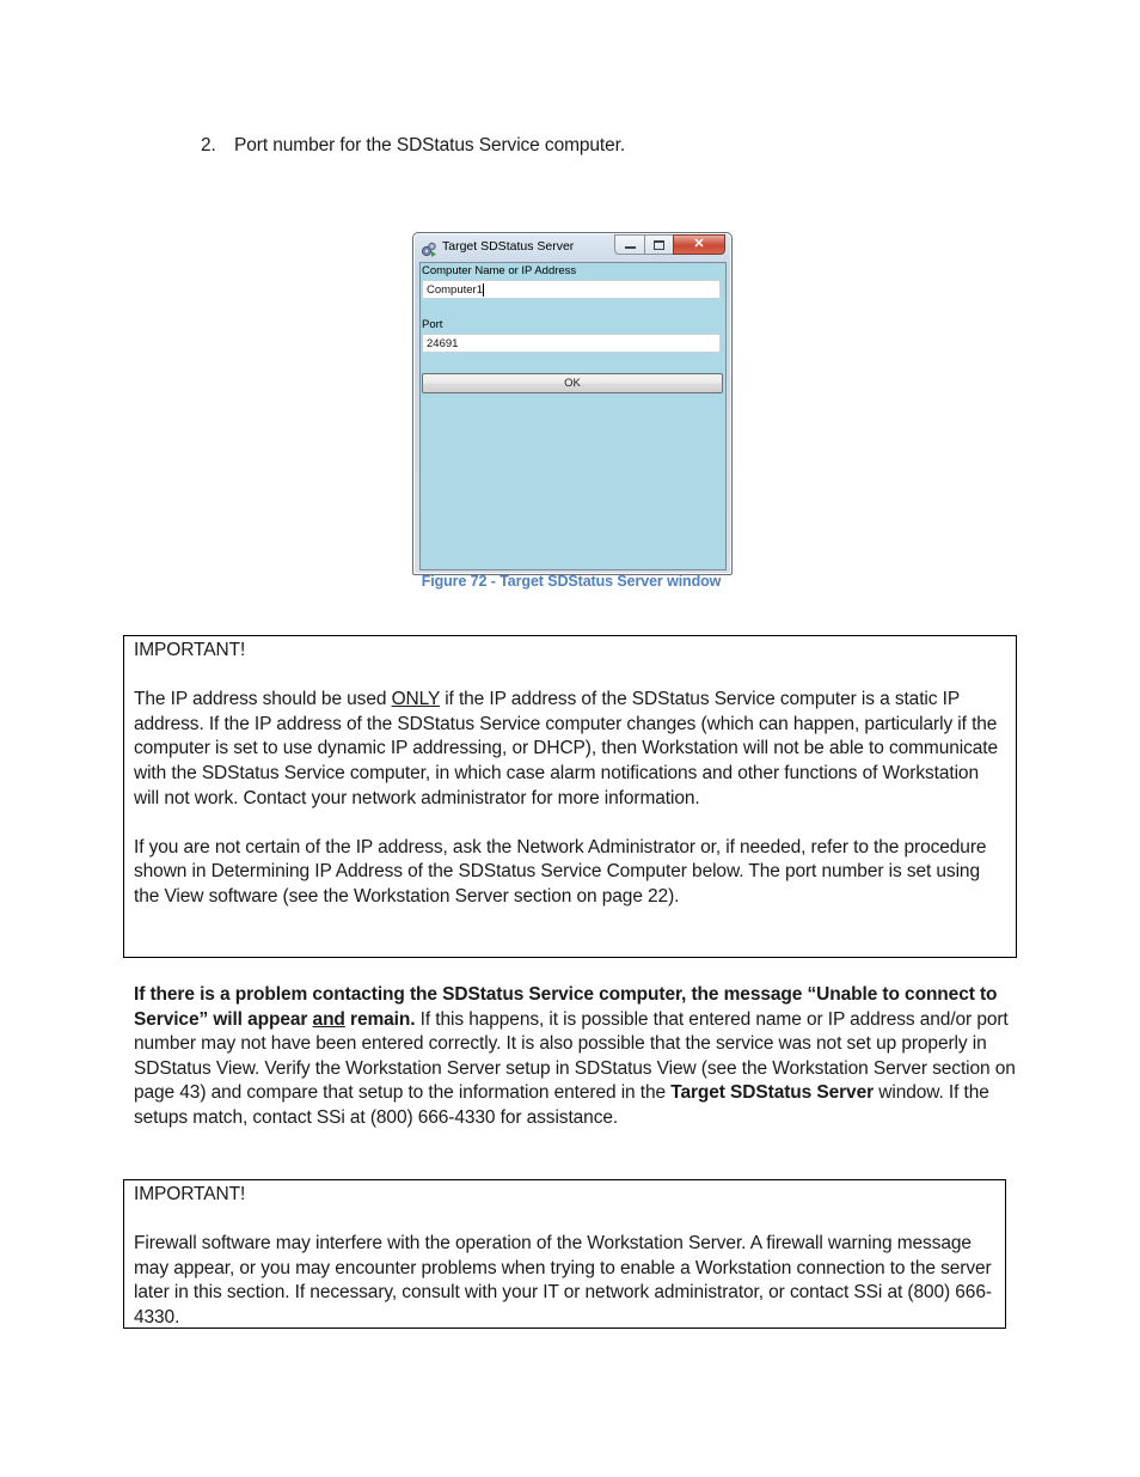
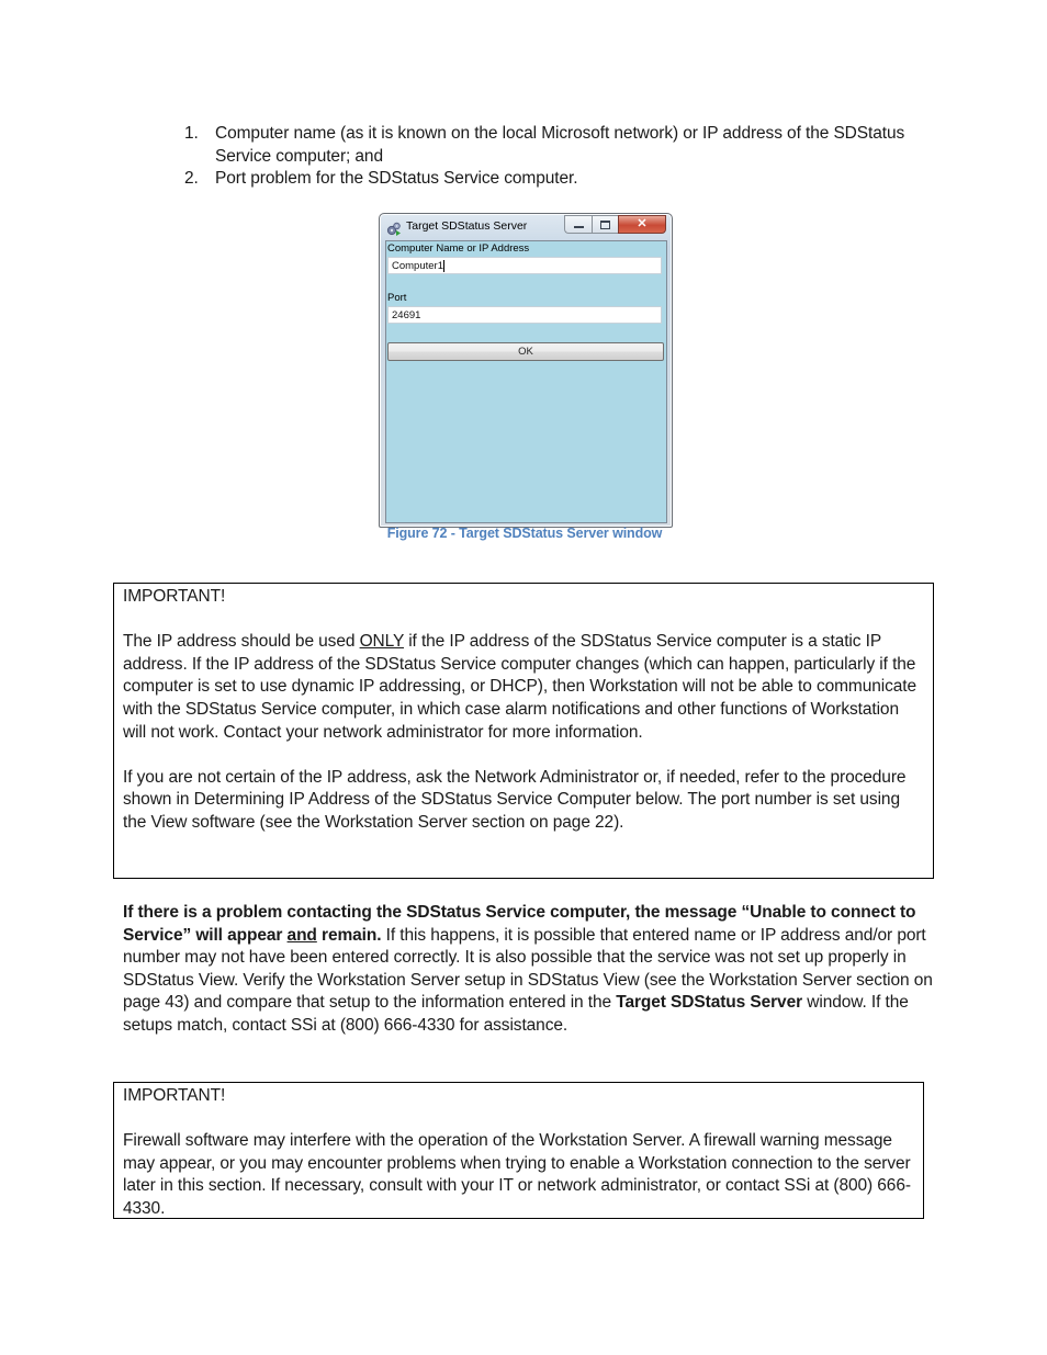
+ 1.
+ Computer name (as it is known on the local Microsoft network) or IP address of the SDStatus Service computer; and
  2.
- Port number for the SDStatus Service computer.
+ Port problem for the SDStatus Service computer.
  Target SDStatus Server
  ✕
  Computer Name or IP Address
  Computer1
  Port
  24691
  OK
  Figure 72 - Target SDStatus Server window
  IMPORTANT!
  The IP address should be used ONLY if the IP address of the SDStatus Service computer is a static IP address. If the IP address of the SDStatus Service computer changes (which can happen, particularly if the computer is set to use dynamic IP addressing, or DHCP), then Workstation will not be able to communicate with the SDStatus Service computer, in which case alarm notifications and other functions of Workstation will not work. Contact your network administrator for more information.
  If you are not certain of the IP address, ask the Network Administrator or, if needed, refer to the procedure shown in Determining IP Address of the SDStatus Service Computer below. The port number is set using the View software (see the Workstation Server section on page 22).
  If there is a problem contacting the SDStatus Service computer, the message “Unable to connect to Service” will appear and remain. If this happens, it is possible that entered name or IP address and/or port number may not have been entered correctly. It is also possible that the service was not set up properly in SDStatus View. Verify the Workstation Server setup in SDStatus View (see the Workstation Server section on page 43) and compare that setup to the information entered in the Target SDStatus Server window. If the setups match, contact SSi at (800) 666-4330 for assistance.
  IMPORTANT!
  Firewall software may interfere with the operation of the Workstation Server. A firewall warning message may appear, or you may encounter problems when trying to enable a Workstation connection to the server later in this section. If necessary, consult with your IT or network administrator, or contact SSi at (800) 666-4330.
